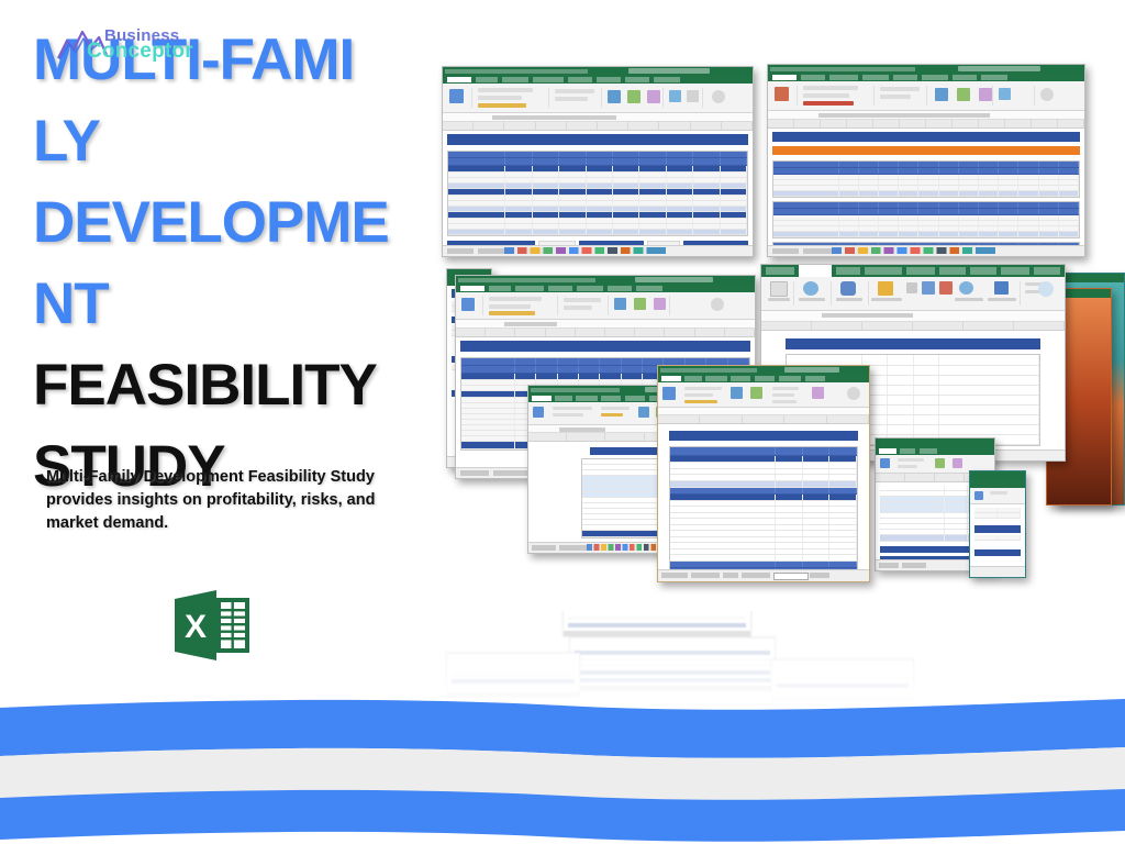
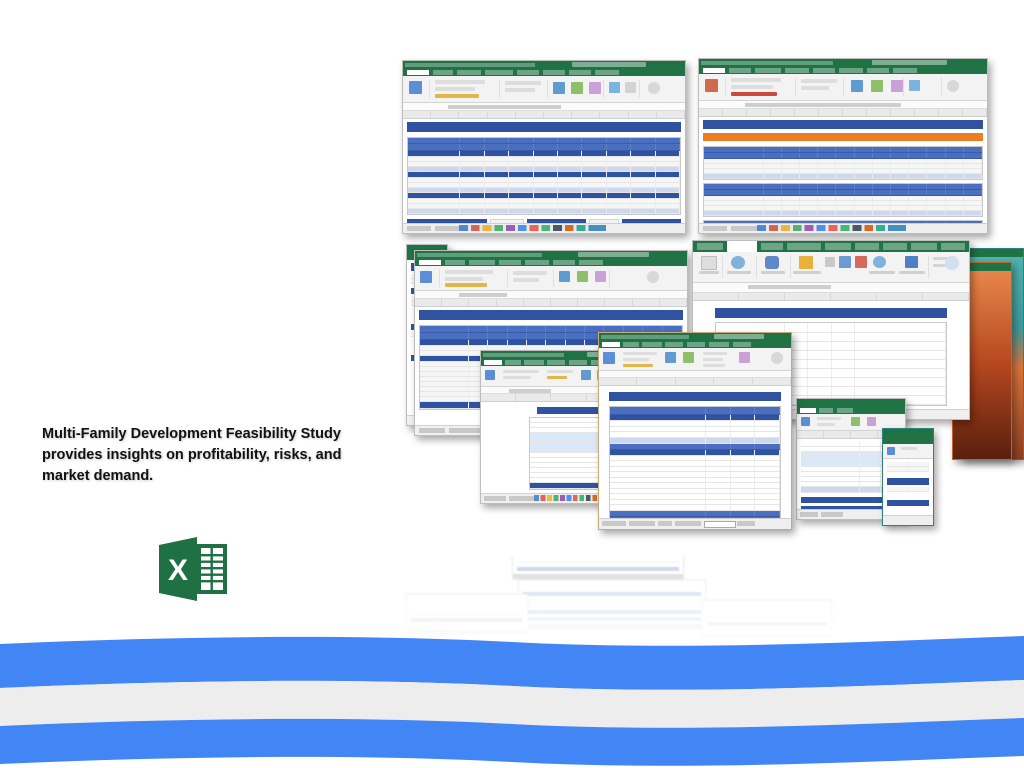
- MULTI-FAMI
- LY
- DEVELOPME
- NT
- FEASIBILITY
- STUDY
- Business
- Conceptor
  Multi-Family Development Feasibility Study provides insights on profitability, risks, and market demand.
  X
